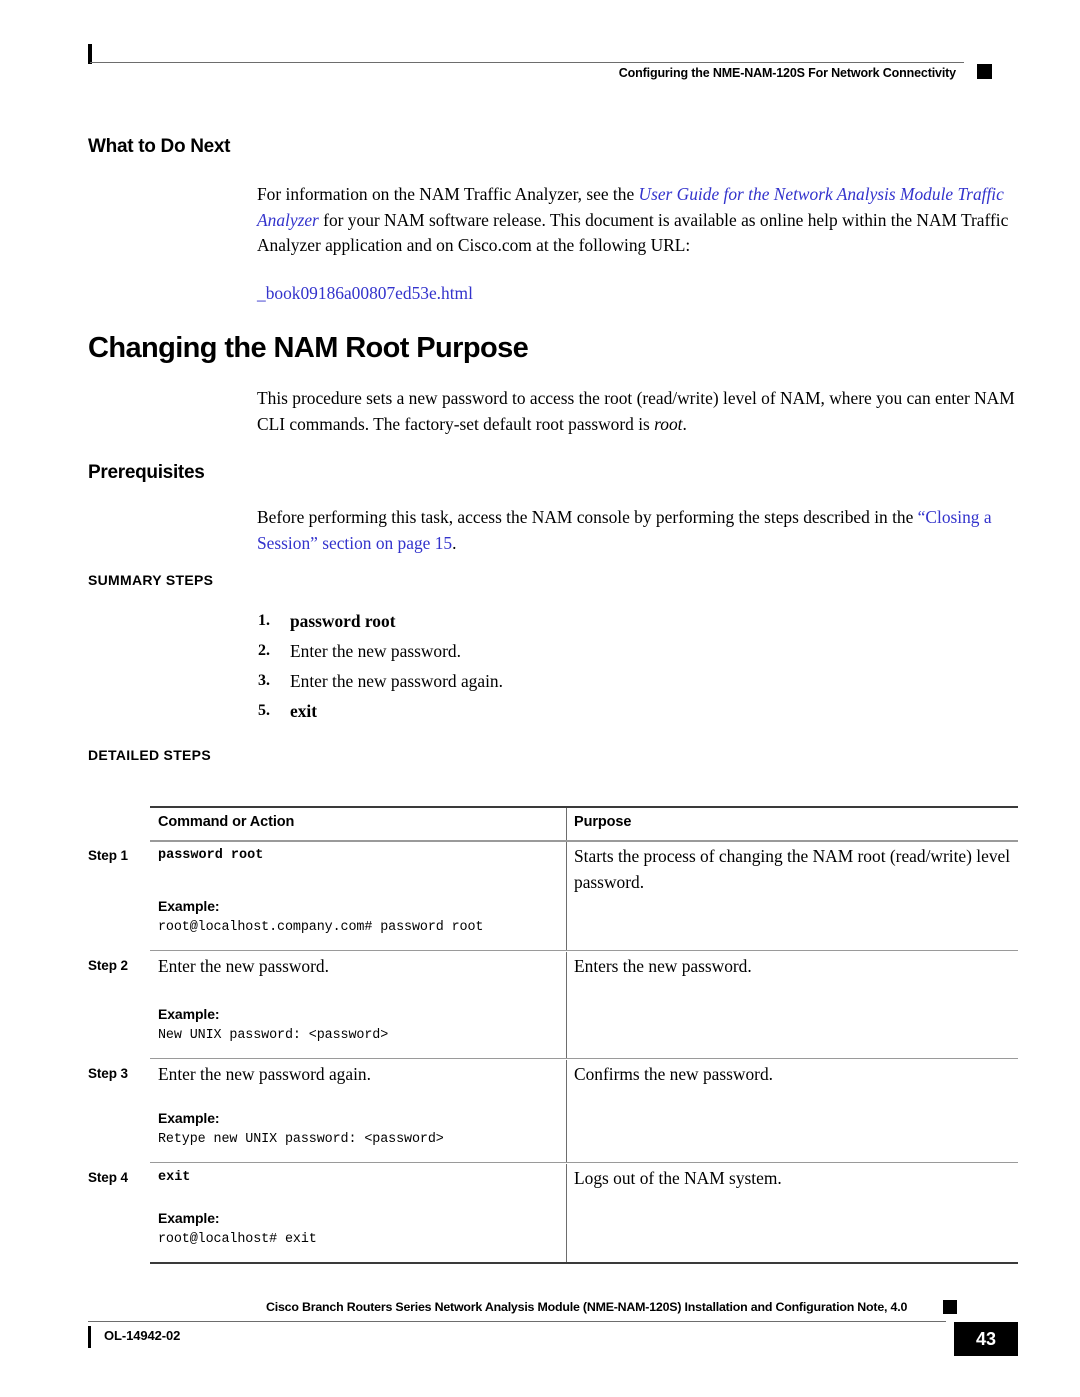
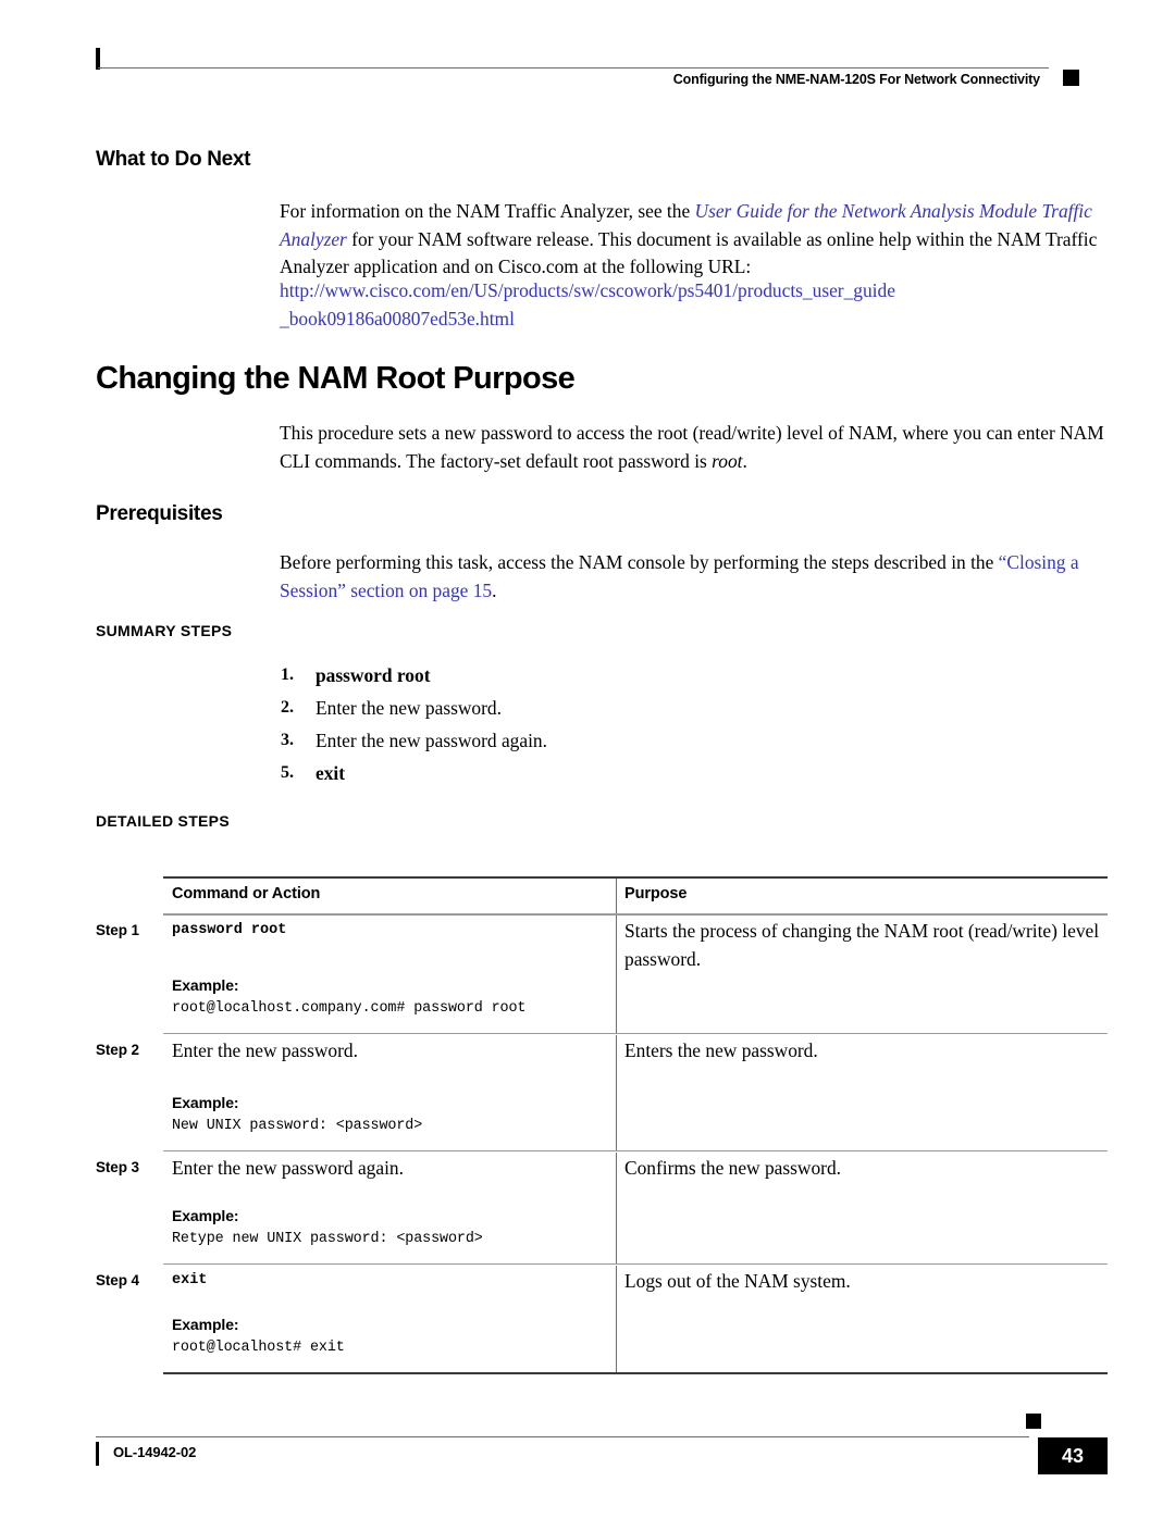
  Configuring the NME-NAM-120S For Network Connectivity
  What to Do Next
  For information on the NAM Traffic Analyzer, see the User Guide for the Network Analysis Module Traffic Analyzer for your NAM software release. This document is available as online help within the NAM Traffic Analyzer application and on Cisco.com at the following URL:
+ http://www.cisco.com/en/US/products/sw/cscowork/ps5401/products_user_guide
  _book09186a00807ed53e.html
  Changing the NAM Root Purpose
  This procedure sets a new password to access the root (read/write) level of NAM, where you can enter NAM CLI commands. The factory-set default root password is root.
  Prerequisites
  Before performing this task, access the NAM console by performing the steps described in the “Closing a Session” section on page 15.
  SUMMARY STEPS
  1.
  password root
  2.
  Enter the new password.
  3.
  Enter the new password again.
  5.
  exit
  DETAILED STEPS
  Command or Action
  Purpose
  password root
  Starts the process of changing the NAM root (read/write) level password.
  Example:
  root@localhost.company.com# password root
  Enter the new password.
  Enters the new password.
  Example:
  New UNIX password: <password>
  Enter the new password again.
  Confirms the new password.
  Example:
  Retype new UNIX password: <password>
  exit
  Logs out of the NAM system.
  Example:
  root@localhost# exit
  Step 1
  Step 2
  Step 3
  Step 4
- Cisco Branch Routers Series Network Analysis Module (NME-NAM-120S) Installation and Configuration Note, 4.0
  OL-14942-02
  43
